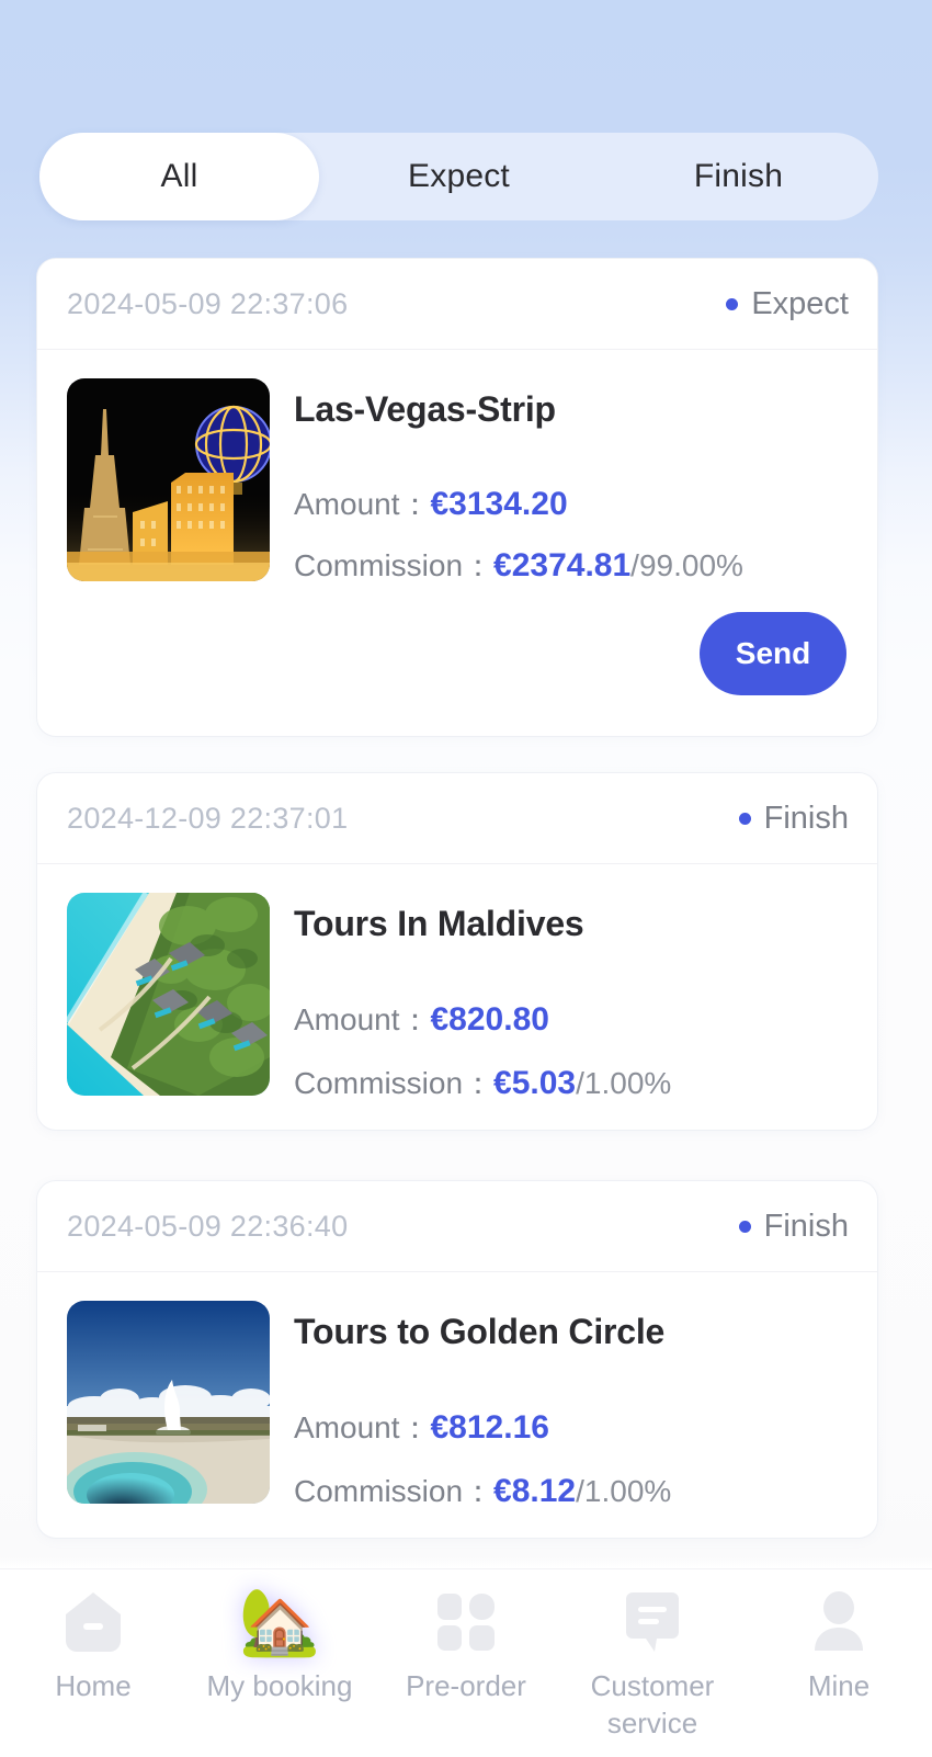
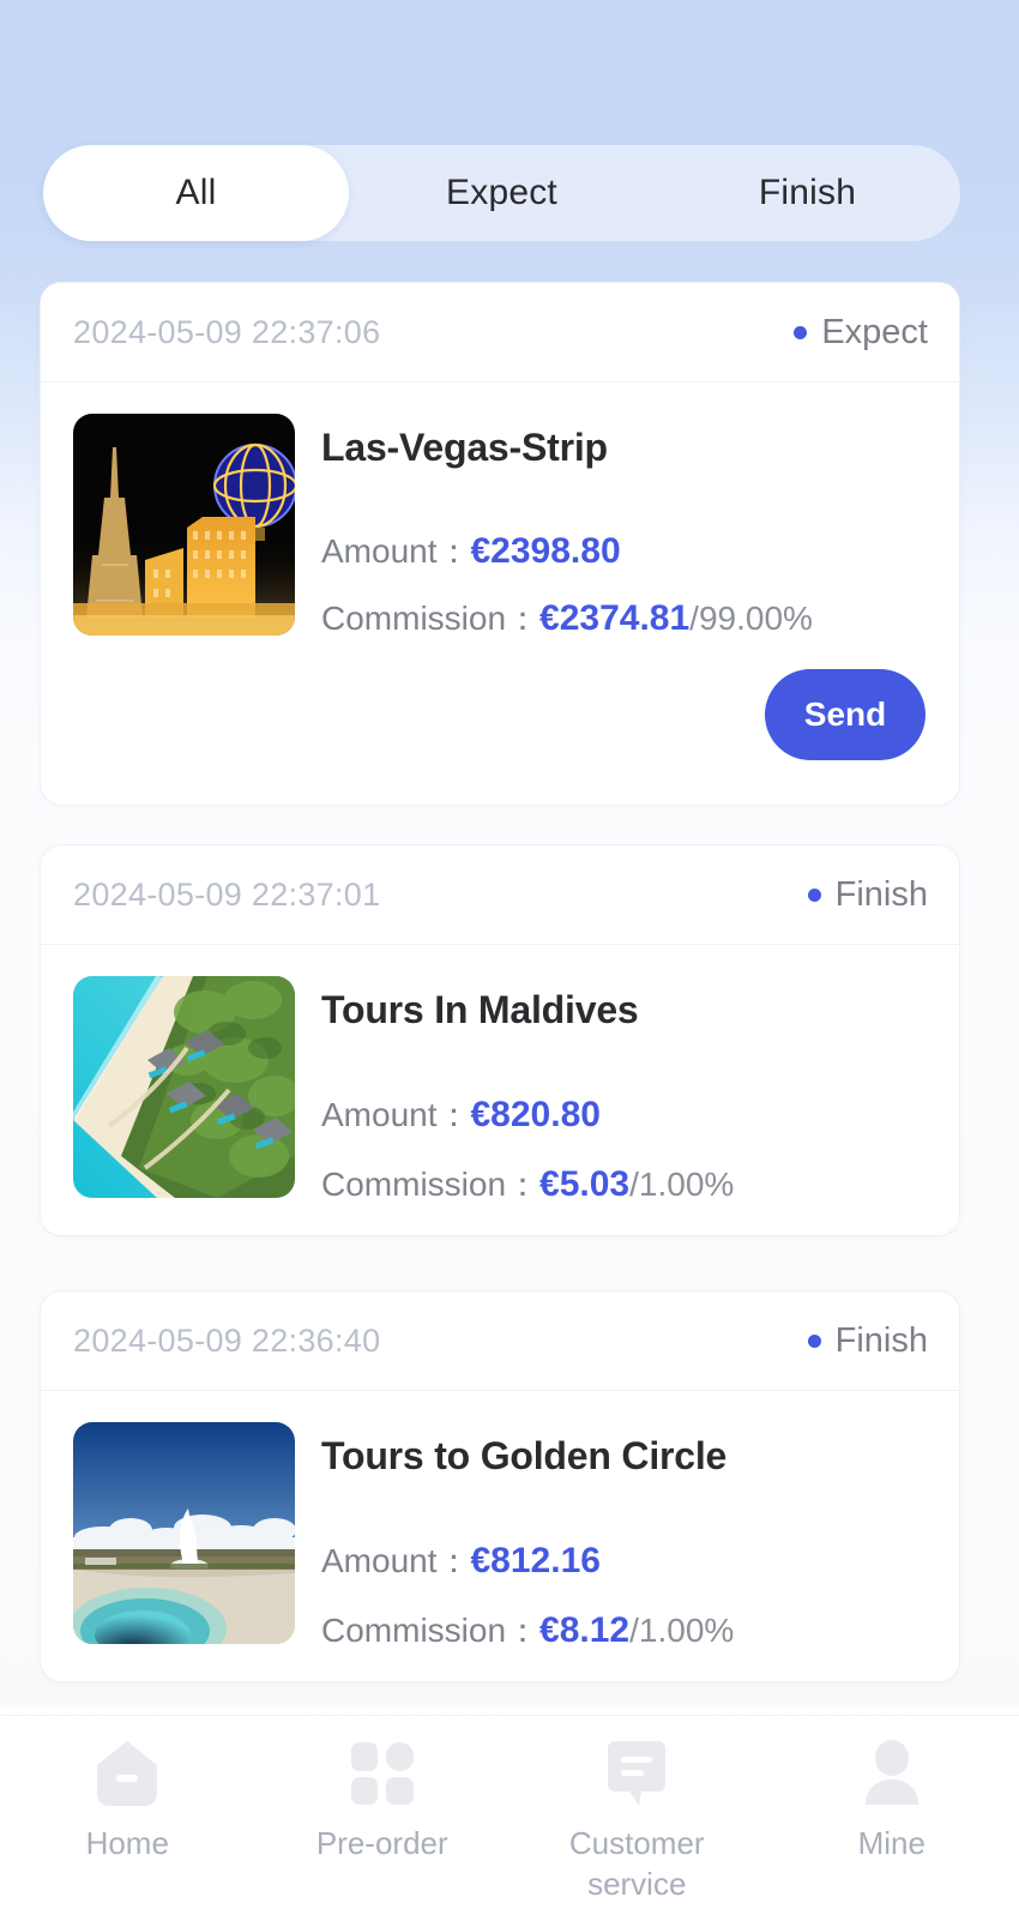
  All
  Expect
  Finish
  2024-05-09 22:37:06
  Expect
  Las-Vegas-Strip
- Amount：€3134.20
+ Amount：€2398.80
  Commission：€2374.81/99.00%
  Send
- 2024-12-09 22:37:01
+ 2024-05-09 22:37:01
  Finish
  Tours In Maldives
  Amount：€820.80
  Commission：€5.03/1.00%
  2024-05-09 22:36:40
  Finish
  Tours to Golden Circle
  Amount：€812.16
  Commission：€8.12/1.00%
  Home
- 🏡
- My booking
  Pre-order
  Customer service
  Mine
